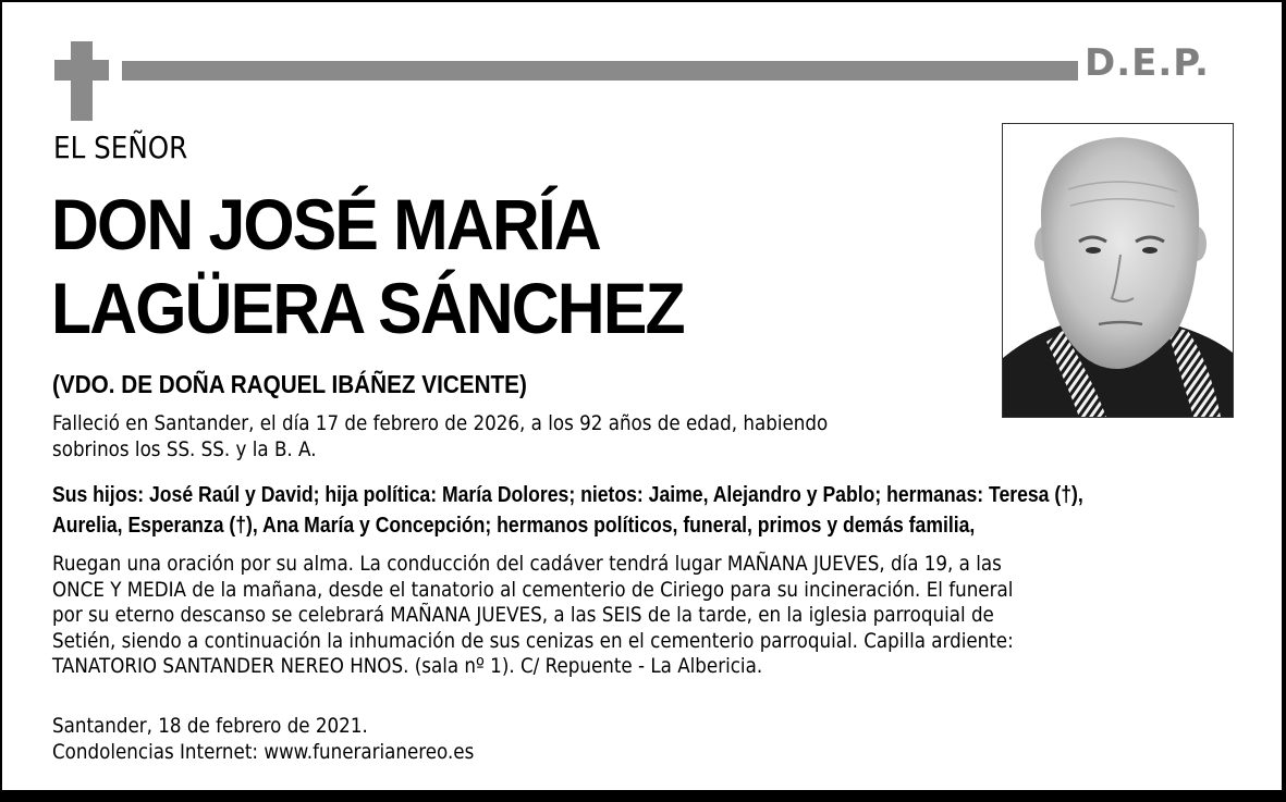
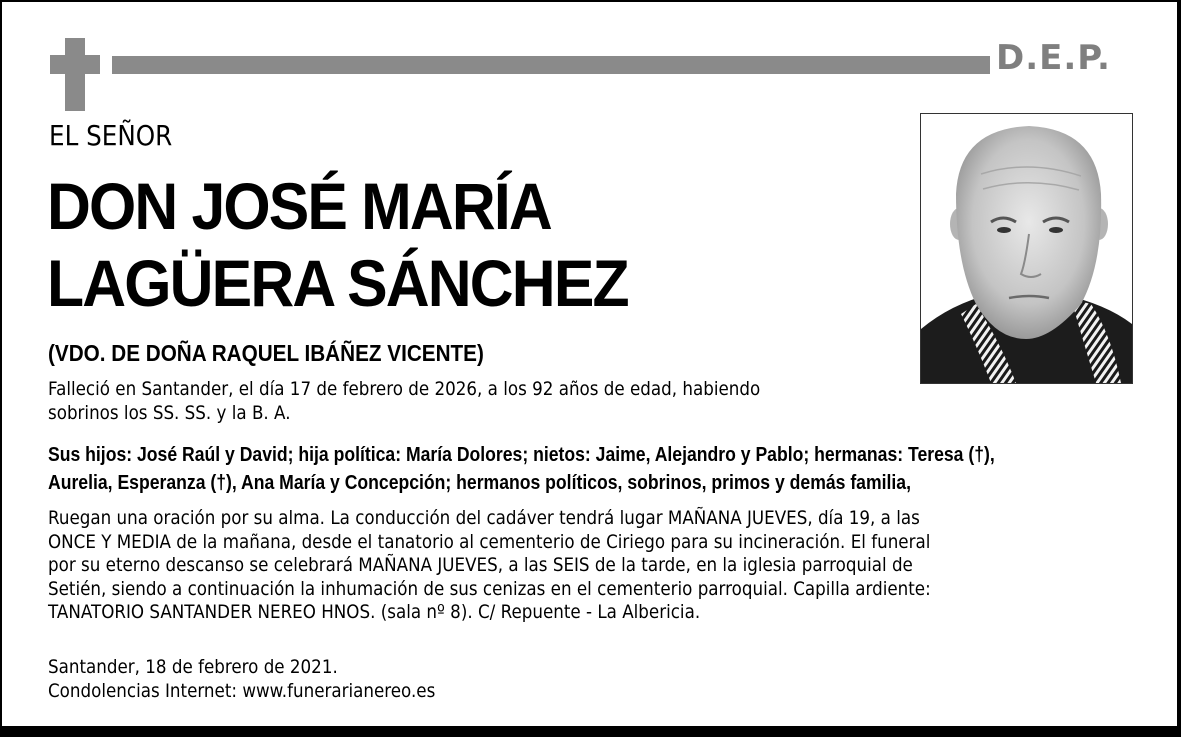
  D.E.P.
  EL SEÑOR
  DON JOSÉ MARÍA
  LAGÜERA SÁNCHEZ
  (VDO. DE DOÑA RAQUEL IBÁÑEZ VICENTE)
  Falleció en Santander, el día 17 de febrero de 2026, a los 92 años de edad, habiendo
  sobrinos los SS. SS. y la B. A.
  Sus hijos: José Raúl y David; hija política: María Dolores; nietos: Jaime, Alejandro y Pablo; hermanas: Teresa (†),
- Aurelia, Esperanza (†), Ana María y Concepción; hermanos políticos, funeral, primos y demás familia,
+ Aurelia, Esperanza (†), Ana María y Concepción; hermanos políticos, sobrinos, primos y demás familia,
  Ruegan una oración por su alma. La conducción del cadáver tendrá lugar MAÑANA JUEVES, día 19, a las
  ONCE Y MEDIA de la mañana, desde el tanatorio al cementerio de Ciriego para su incineración. El funeral
  por su eterno descanso se celebrará MAÑANA JUEVES, a las SEIS de la tarde, en la iglesia parroquial de
  Setién, siendo a continuación la inhumación de sus cenizas en el cementerio parroquial. Capilla ardiente:
- TANATORIO SANTANDER NEREO HNOS. (sala nº 1). C/ Repuente - La Albericia.
+ TANATORIO SANTANDER NEREO HNOS. (sala nº 8). C/ Repuente - La Albericia.
  Santander, 18 de febrero de 2021.
  Condolencias Internet: www.funerarianereo.es
